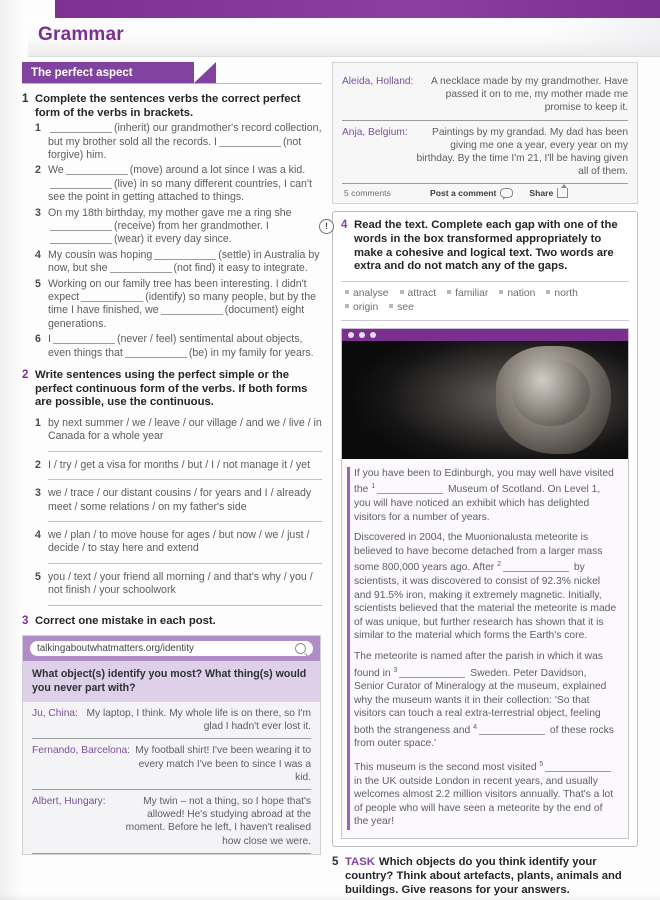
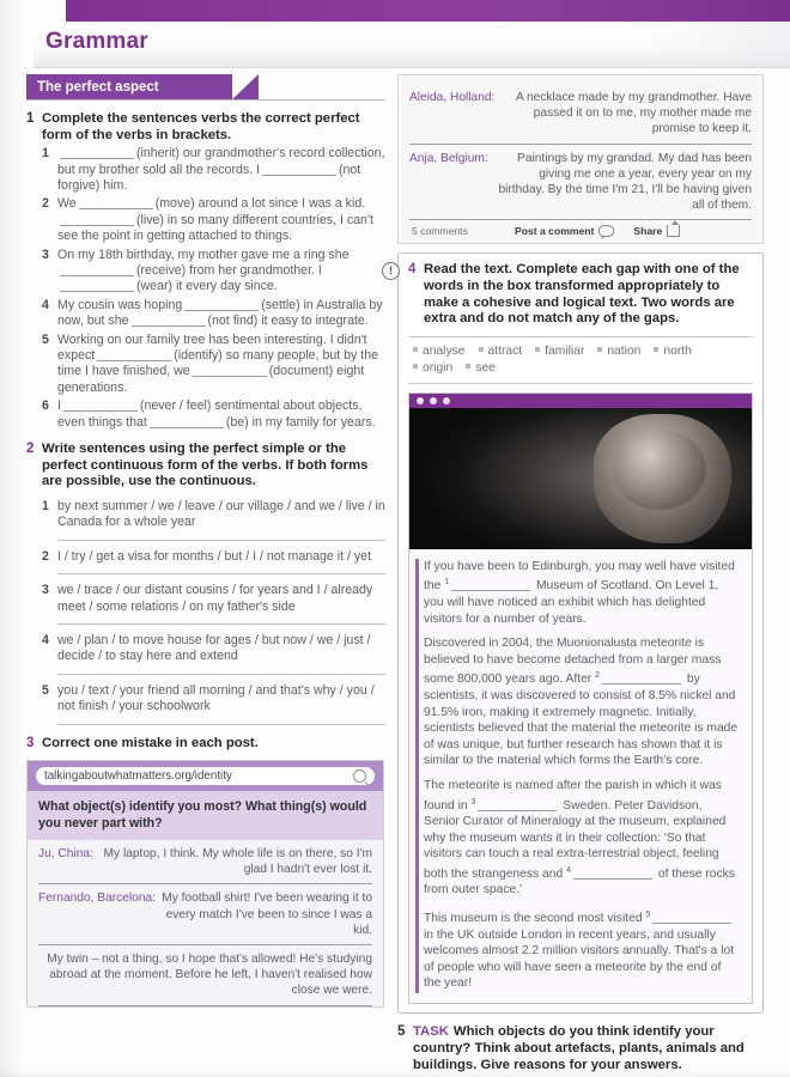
  Grammar
  The perfect aspect
  1
  Complete the sentences verbs the correct perfect form of the verbs in brackets.
  1
  (inherit) our grandmother's record collection, but my brother sold all the records. I (not forgive) him.
  2
  We (move) around a lot since I was a kid.(live) in so many different countries, I can't see the point in getting attached to things.
  3
  On my 18th birthday, my mother gave me a ring she(receive) from her grandmother. I(wear) it every day since.
  4
  My cousin was hoping (settle) in Australia by now, but she (not find) it easy to integrate.
  5
  Working on our family tree has been interesting. I didn't expect (identify) so many people, but by the time I have finished, we (document) eight generations.
  6
  I (never / feel) sentimental about objects, even things that (be) in my family for years.
  2
  Write sentences using the perfect simple or the perfect continuous form of the verbs. If both forms are possible, use the continuous.
  1
  by next summer / we / leave / our village / and we / live / in Canada for a whole year
  2
  I / try / get a visa for months / but / I / not manage it / yet
  3
  we / trace / our distant cousins / for years and I / already meet / some relations / on my father's side
  4
  we / plan / to move house for ages / but now / we / just / decide / to stay here and extend
  5
  you / text / your friend all morning / and that's why / you / not finish / your schoolwork
  3
  Correct one mistake in each post.
  talkingaboutwhatmatters.org/identity
  What object(s) identify you most? What thing(s) would you never part with?
  Ju, China:
  My laptop, I think. My whole life is on there, so I'm glad I hadn't ever lost it.
  Fernando, Barcelona:
  My football shirt! I've been wearing it to every match I've been to since I was a kid.
- Albert, Hungary:
  My twin – not a thing, so I hope that's allowed! He's studying abroad at the moment. Before he left, I haven't realised how close we were.
  Aleida, Holland:
  A necklace made by my grandmother. Have passed it on to me, my mother made me promise to keep it.
  Anja, Belgium:
  Paintings by my grandad. My dad has been giving me one a year, every year on my birthday. By the time I'm 21, I'll be having given all of them.
  5 comments
  Post a comment
  Share
  !
  4
  Read the text. Complete each gap with one of the words in the box transformed appropriately to make a cohesive and logical text. Two words are extra and do not match any of the gaps.
  analyse attract familiar nation north
  origin see
  If you have been to Edinburgh, you may well have visited the Museum of Scotland. On Level 1, you will have noticed an exhibit which has delighted visitors for a number of years.
- Discovered in 2004, the Muonionalusta meteorite is believed to have become detached from a larger mass some 800,000 years ago. After by scientists, it was discovered to consist of 92.3% nickel and 91.5% iron, making it extremely magnetic. Initially, scientists believed that the material the meteorite is made of was unique, but further research has shown that it is similar to the material which forms the Earth's core.
+ Discovered in 2004, the Muonionalusta meteorite is believed to have become detached from a larger mass some 800,000 years ago. After by scientists, it was discovered to consist of 8.5% nickel and 91.5% iron, making it extremely magnetic. Initially, scientists believed that the material the meteorite is made of was unique, but further research has shown that it is similar to the material which forms the Earth's core.
  The meteorite is named after the parish in which it was found in Sweden. Peter Davidson, Senior Curator of Mineralogy at the museum, explained why the museum wants it in their collection: 'So that visitors can touch a real extra-terrestrial object, feeling both the strangeness and of these rocks from outer space.'
  This museum is the second most visited in the UK outside London in recent years, and usually welcomes almost 2.2 million visitors annually. That's a lot of people who will have seen a meteorite by the end of the year!
  5
  TASK Which objects do you think identify your country? Think about artefacts, plants, animals and buildings. Give reasons for your answers.
